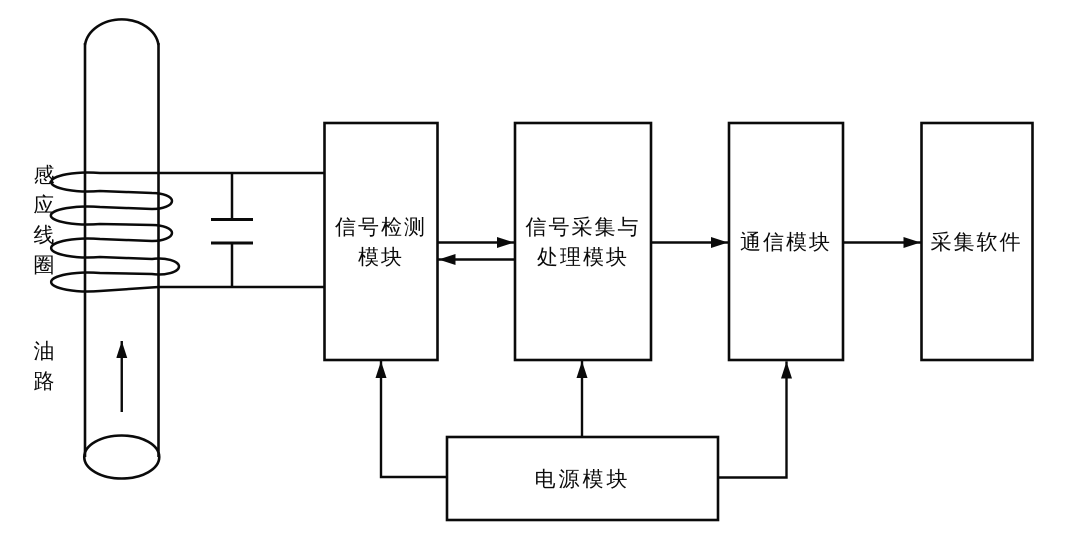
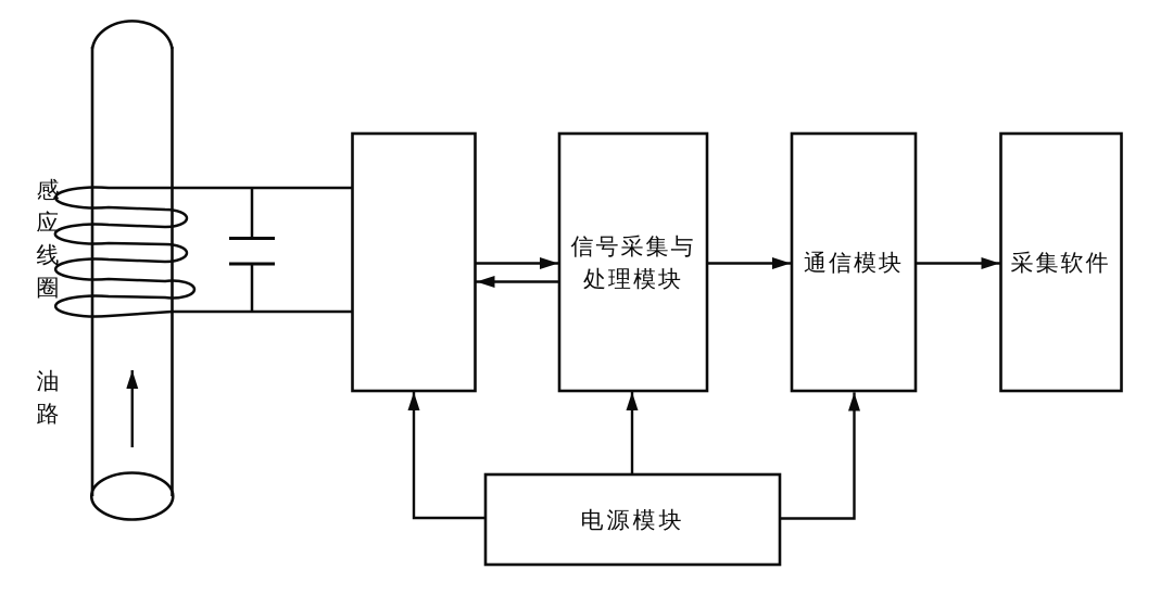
  感应线圈
  油路
- 信号检测
- 模块
  信号采集与
  处理模块
  通信模块
  采集软件
  电源模块
